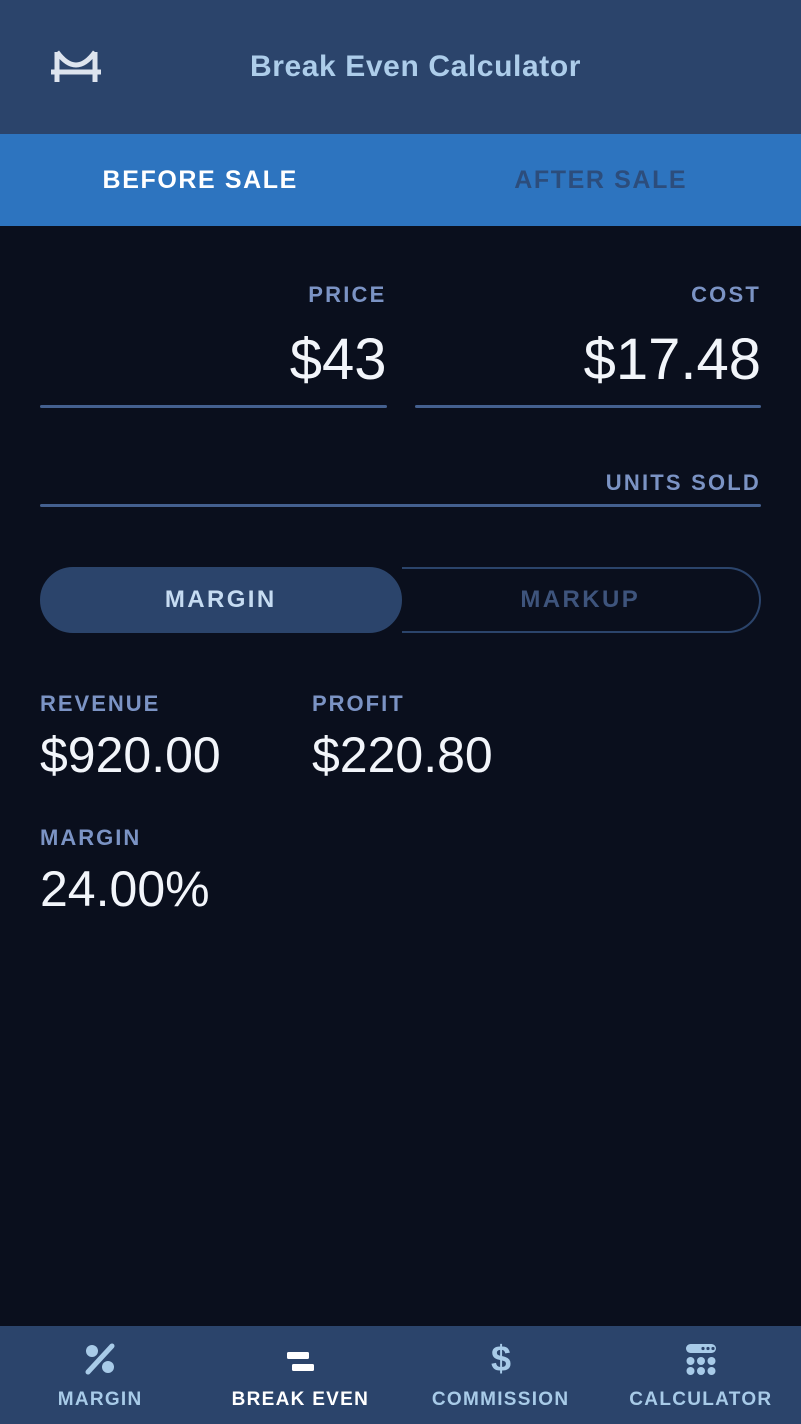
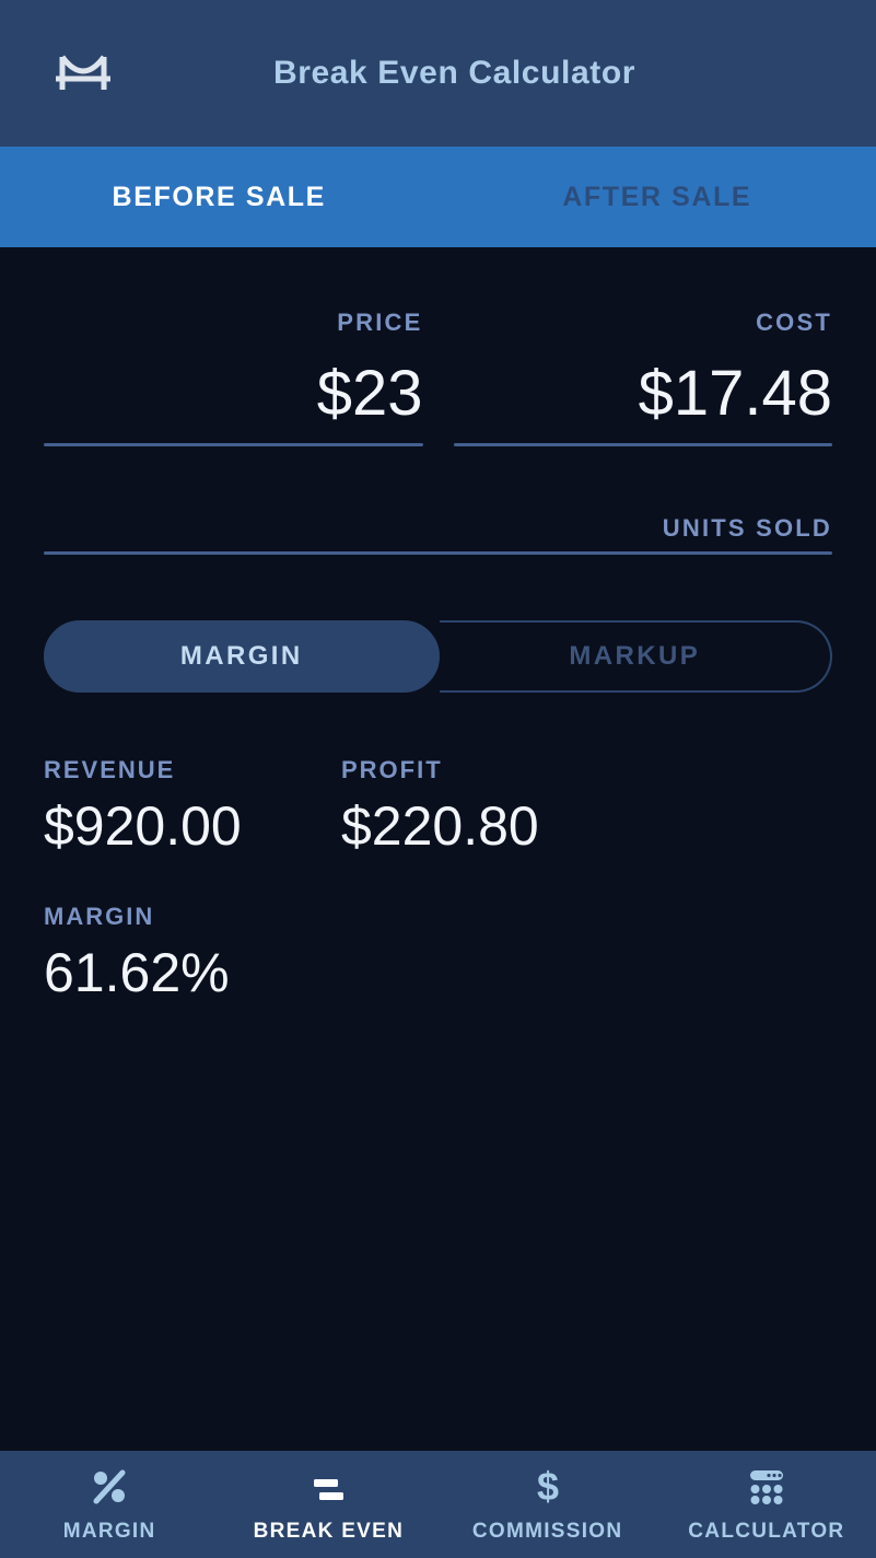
  Break Even Calculator
  BEFORE SALE
  AFTER SALE
  PRICE
- $43
+ $23
  COST
  $17.48
  UNITS SOLD
  MARGIN
  MARKUP
  REVENUE
  $920.00
  PROFIT
  $220.80
  MARGIN
- 24.00%
+ 61.62%
  MARGIN
  BREAK EVEN
  $
  COMMISSION
  CALCULATOR
